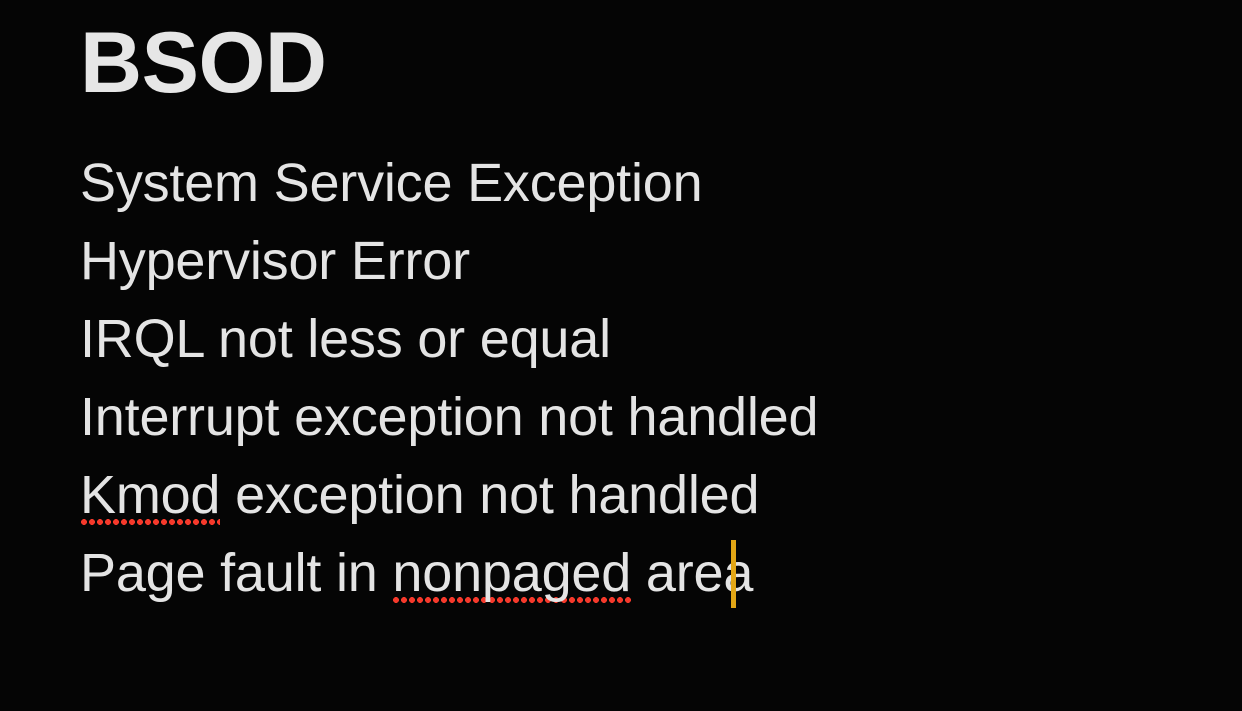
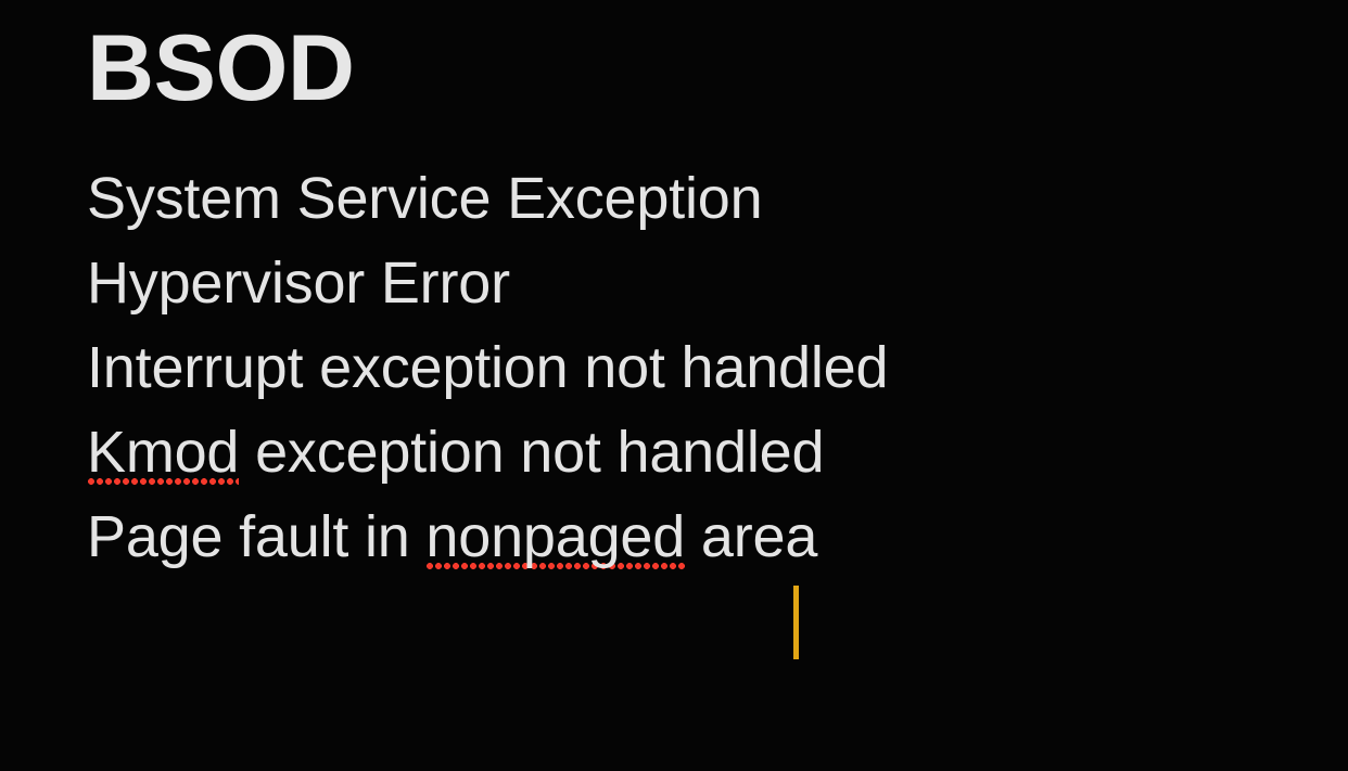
  BSOD
  System Service Exception
  Hypervisor Error
- IRQL not less or equal
  Interrupt exception not handled
  Kmod exception not handled
  Page fault in nonpaged area
